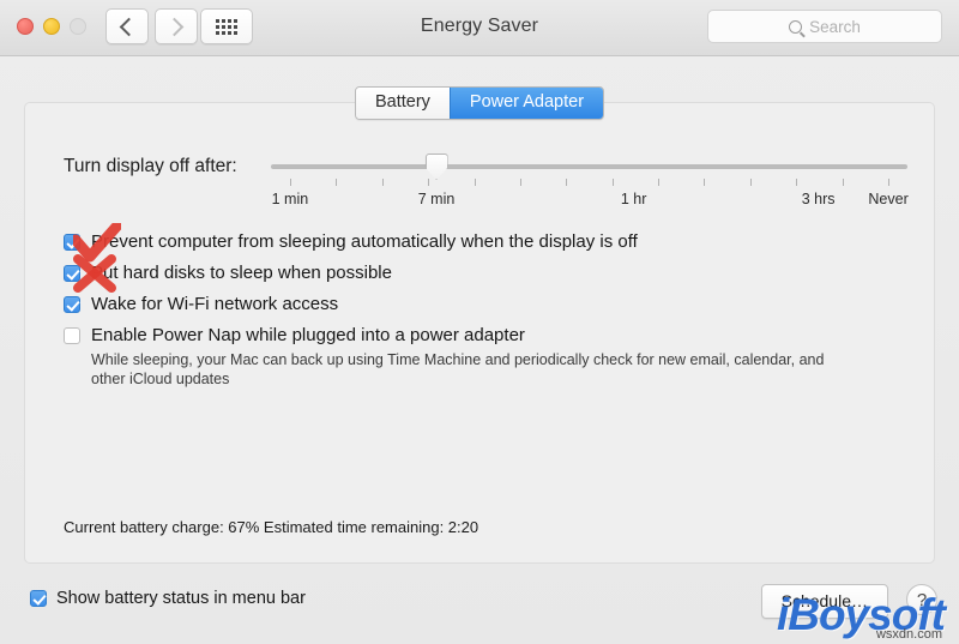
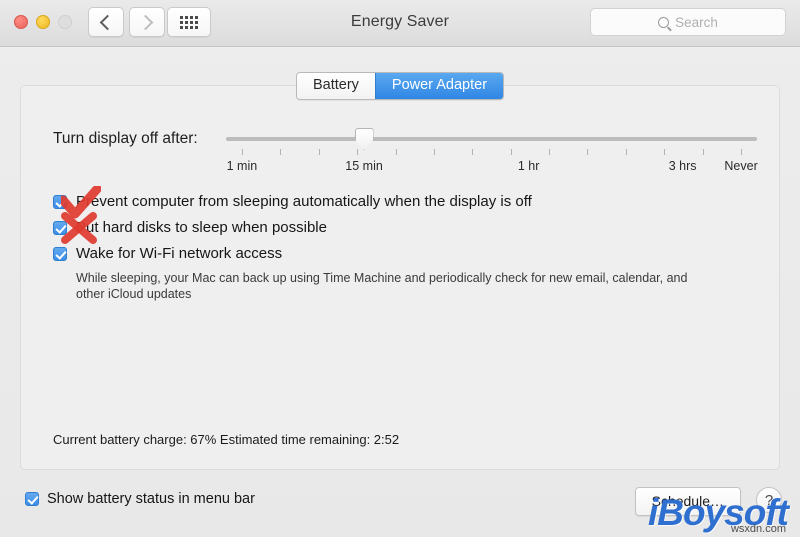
  Energy Saver
  Search
  Battery
  Power Adapter
  Turn display off after:
  1 min
- 7 min
+ 15 min
  1 hr
  3 hrs
  Never
  event computer from sleeping automatically when the display is off
  ut hard disks to sleep when possible
  Wake for Wi-Fi network access
- Enable Power Nap while plugged into a power adapter
  While sleeping, your Mac can back up using Time Machine and periodically check for new email, calendar, and other iCloud updates
- Current battery charge: 67% Estimated time remaining: 2:20
+ Current battery charge: 67% Estimated time remaining: 2:52
  Show battery status in menu bar
  Schedule…
  ?
  iBoysoft
  wsxdn.com
